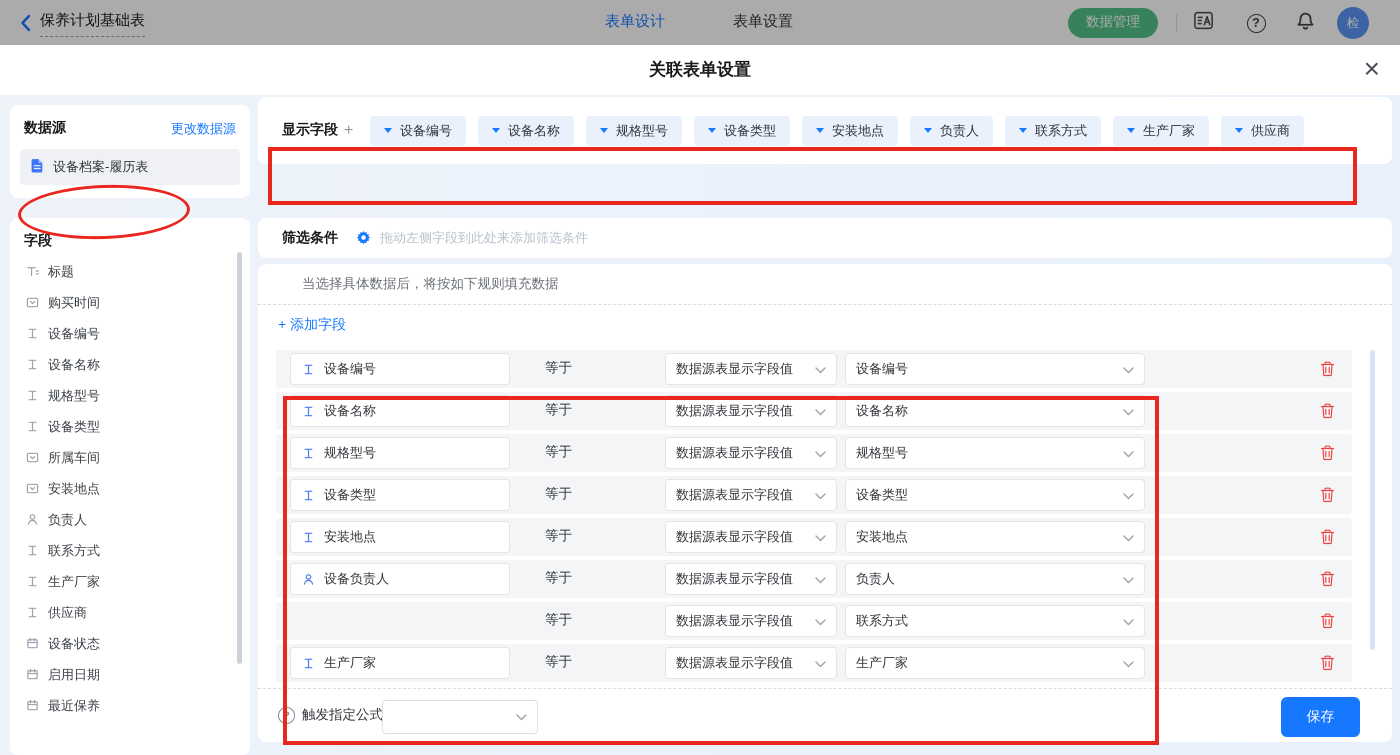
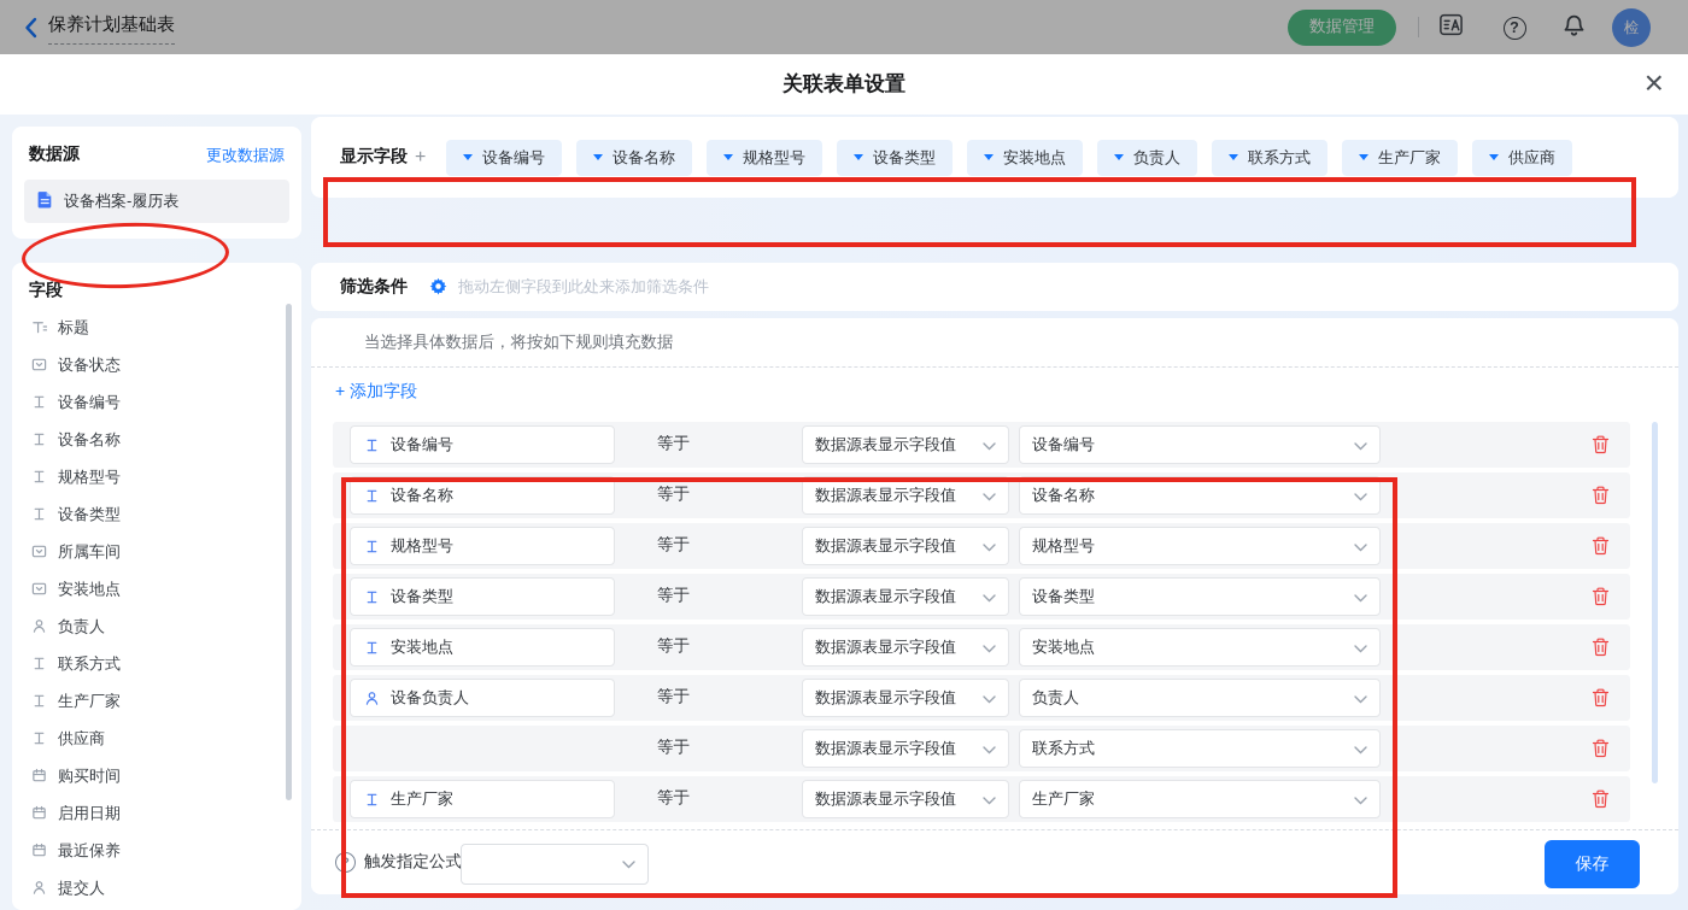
  保养计划基础表
- 表单设计
- 表单设置
  数据管理
  ?
  检
  关联表单设置
  ×
  数据源
  更改数据源
  设备档案-履历表
  字段
  标题
- 购买时间
+ 设备状态
  设备编号
  设备名称
  规格型号
  设备类型
  所属车间
  安装地点
  负责人
  联系方式
  生产厂家
  供应商
- 设备状态
+ 购买时间
  启用日期
  最近保养
+ 提交人
  显示字段
  +
  设备编号
  设备名称
  规格型号
  设备类型
  安装地点
  负责人
  联系方式
  生产厂家
  供应商
  筛选条件
  拖动左侧字段到此处来添加筛选条件
  当选择具体数据后，将按如下规则填充数据
  + 添加字段
  设备编号
  等于
  数据源表显示字段值
  设备编号
  设备名称
  等于
  数据源表显示字段值
  设备名称
  规格型号
  等于
  数据源表显示字段值
  规格型号
  设备类型
  等于
  数据源表显示字段值
  设备类型
  安装地点
  等于
  数据源表显示字段值
  安装地点
  设备负责人
  等于
  数据源表显示字段值
  负责人
  等于
  数据源表显示字段值
  联系方式
  生产厂家
  等于
  数据源表显示字段值
  生产厂家
  ?
  触发指定公式
  保存
